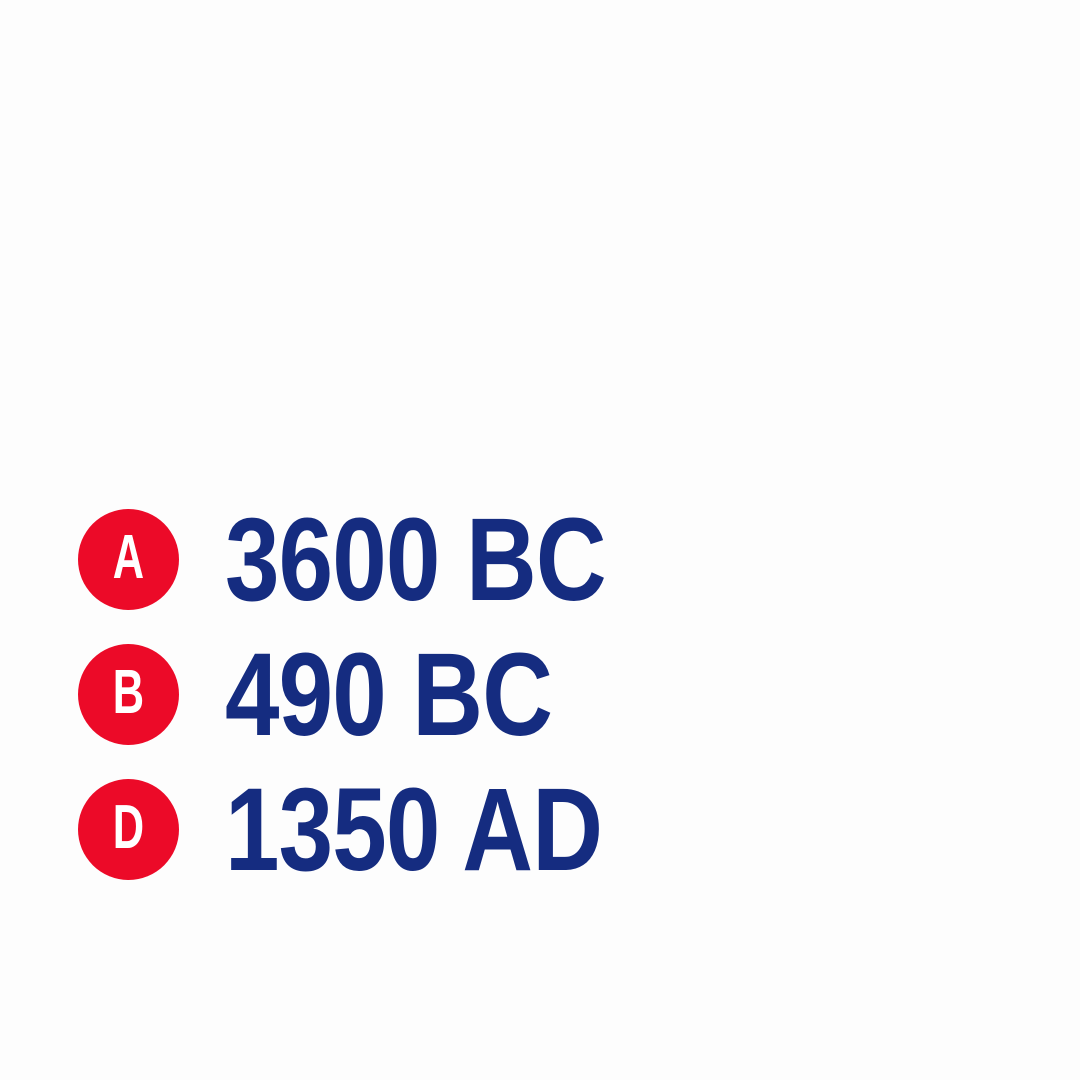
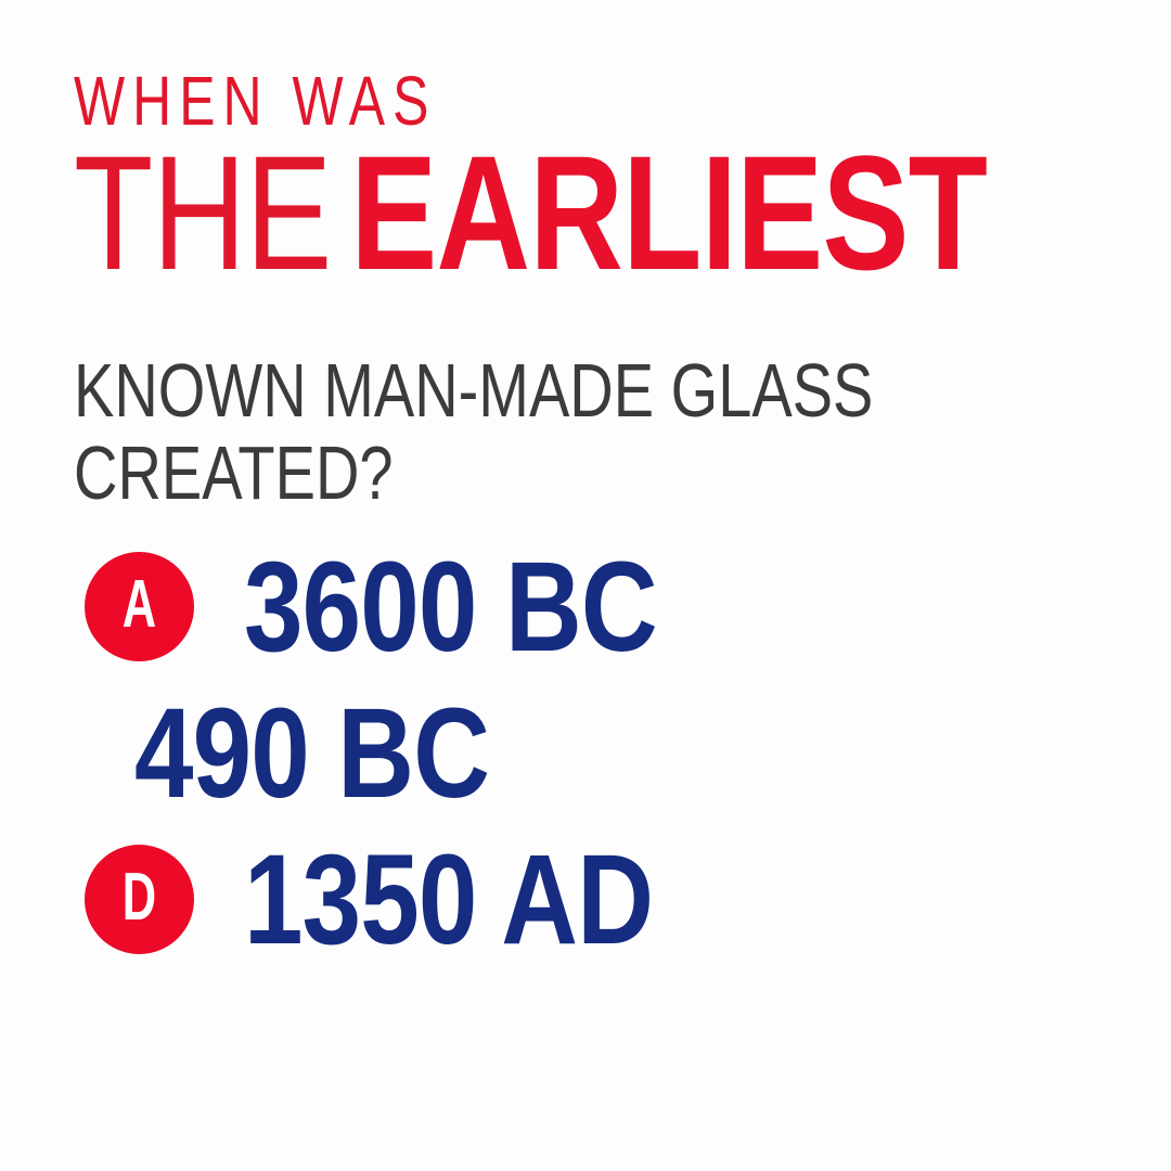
+ WHEN WAS
+ THEEARLIEST
+ KNOWN MAN-MADE GLASS
+ CREATED?
  A
  3600 BC
- B
  490 BC
  D
  1350 AD
